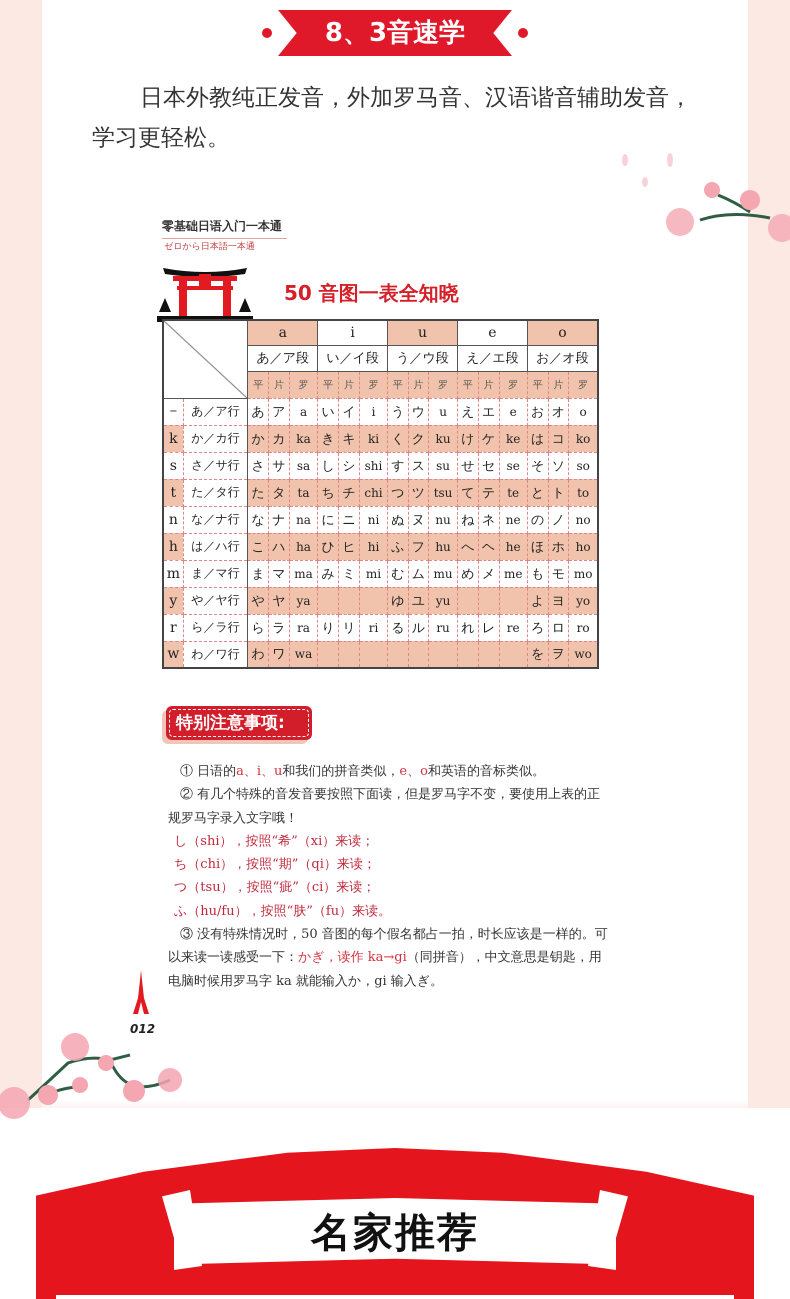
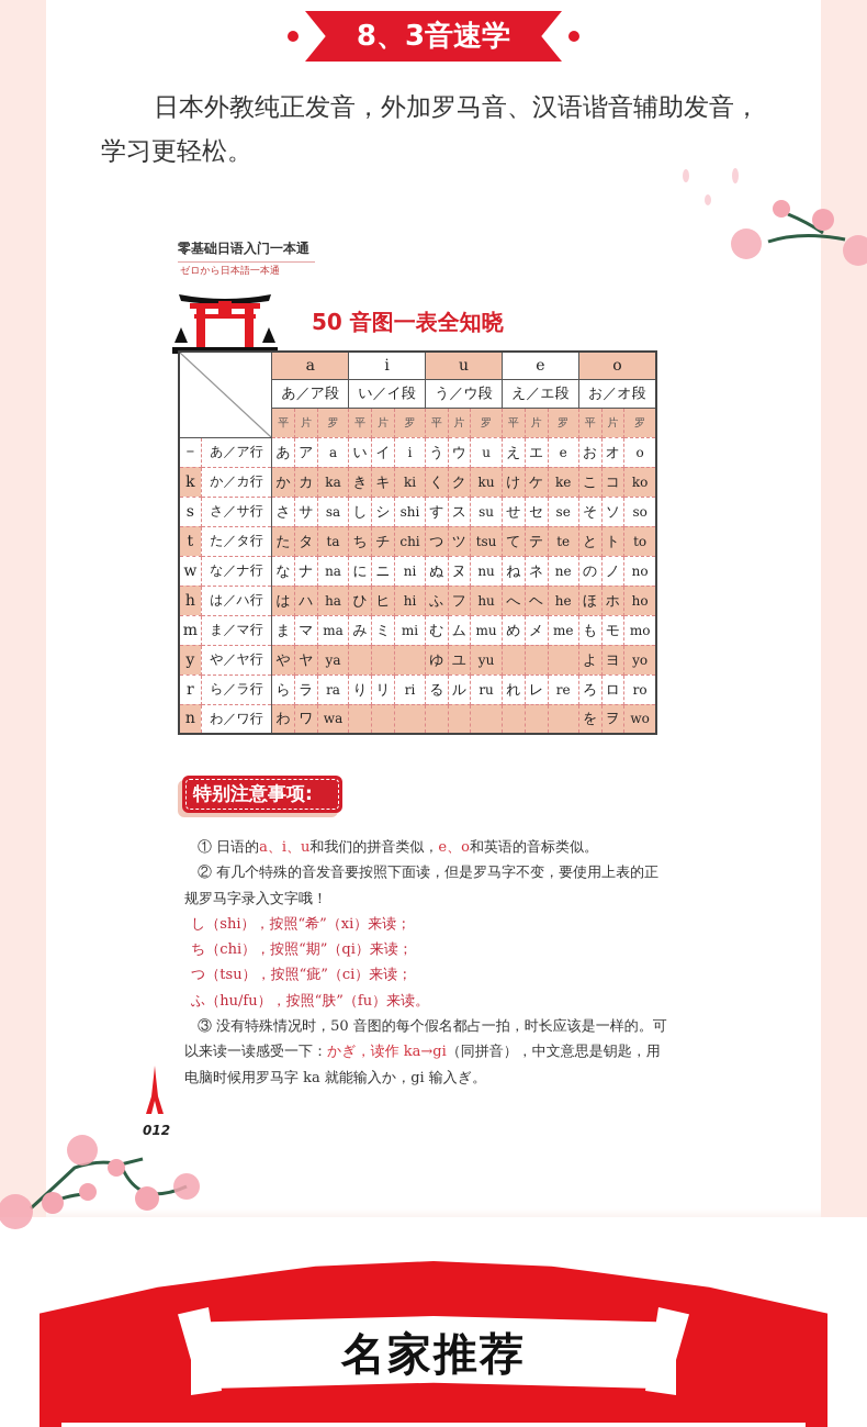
  8、3音速学
  日本外教纯正发音，外加罗马音、汉语谐音辅助发音，学习更轻松。
  零基础日语入门一本通
  ゼロから日本語一本通
  50 音图一表全知晓
  	a	i	u	e	o
  あ／ア段	い／イ段	う／ウ段	え／エ段	お／オ段
  平	片	罗	平	片	罗	平	片	罗	平	片	罗	平	片	罗
  －	あ／ア行	あ	ア	a	い	イ	i	う	ウ	u	え	エ	e	お	オ	o
- k	か／カ行	か	カ	ka	き	キ	ki	く	ク	ku	け	ケ	ke	は	コ	ko
+ k	か／カ行	か	カ	ka	き	キ	ki	く	ク	ku	け	ケ	ke	こ	コ	ko
  s	さ／サ行	さ	サ	sa	し	シ	shi	す	ス	su	せ	セ	se	そ	ソ	so
  t	た／タ行	た	タ	ta	ち	チ	chi	つ	ツ	tsu	て	テ	te	と	ト	to
- n	な／ナ行	な	ナ	na	に	ニ	ni	ぬ	ヌ	nu	ね	ネ	ne	の	ノ	no
+ w	な／ナ行	な	ナ	na	に	ニ	ni	ぬ	ヌ	nu	ね	ネ	ne	の	ノ	no
- h	は／ハ行	こ	ハ	ha	ひ	ヒ	hi	ふ	フ	hu	へ	ヘ	he	ほ	ホ	ho
+ h	は／ハ行	は	ハ	ha	ひ	ヒ	hi	ふ	フ	hu	へ	ヘ	he	ほ	ホ	ho
  m	ま／マ行	ま	マ	ma	み	ミ	mi	む	ム	mu	め	メ	me	も	モ	mo
  y	や／ヤ行	や	ヤ	ya				ゆ	ユ	yu				よ	ヨ	yo
  r	ら／ラ行	ら	ラ	ra	り	リ	ri	る	ル	ru	れ	レ	re	ろ	ロ	ro
- w	わ／ワ行	わ	ワ	wa										を	ヲ	wo
+ n	わ／ワ行	わ	ワ	wa										を	ヲ	wo
  特别注意事项:
  ① 日语的a、i、u和我们的拼音类似，e、o和英语的音标类似。
  ② 有几个特殊的音发音要按照下面读，但是罗马字不变，要使用上表的正规罗马字录入文字哦！
  し（shi），按照“希”（xi）来读；
  ち（chi），按照“期”（qi）来读；
  つ（tsu），按照“疵”（ci）来读；
  ふ（hu/fu），按照“肤”（fu）来读。
  ③ 没有特殊情况时，50 音图的每个假名都占一拍，时长应该是一样的。可以来读一读感受一下：かぎ，读作 ka→gi（同拼音），中文意思是钥匙，用电脑时候用罗马字 ka 就能输入か，gi 输入ぎ。
  012
  名家推荐
